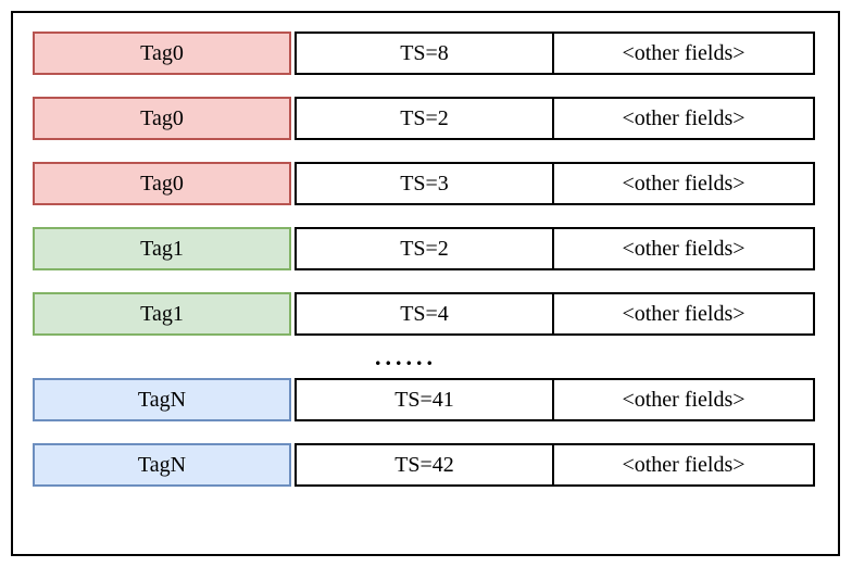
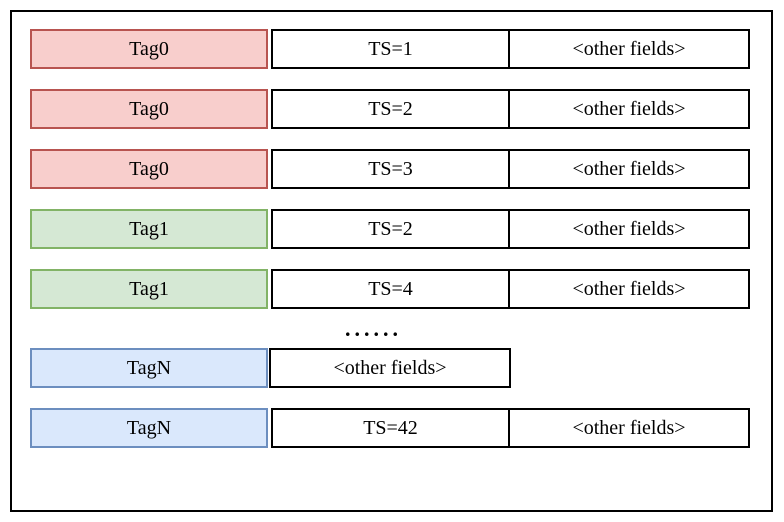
  Tag0
- TS=8
+ TS=1
  <other fields>
  Tag0
  TS=2
  <other fields>
  Tag0
  TS=3
  <other fields>
  Tag1
  TS=2
  <other fields>
  Tag1
  TS=4
  <other fields>
  ......
  TagN
- TS=41
  <other fields>
  TagN
  TS=42
  <other fields>
